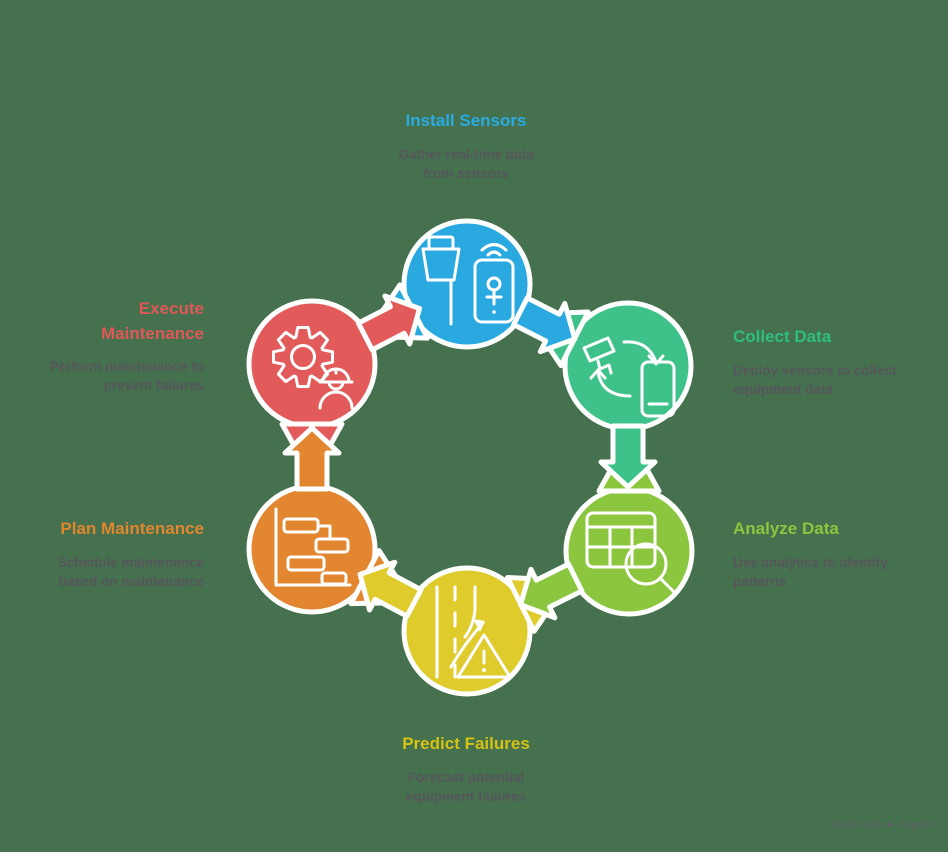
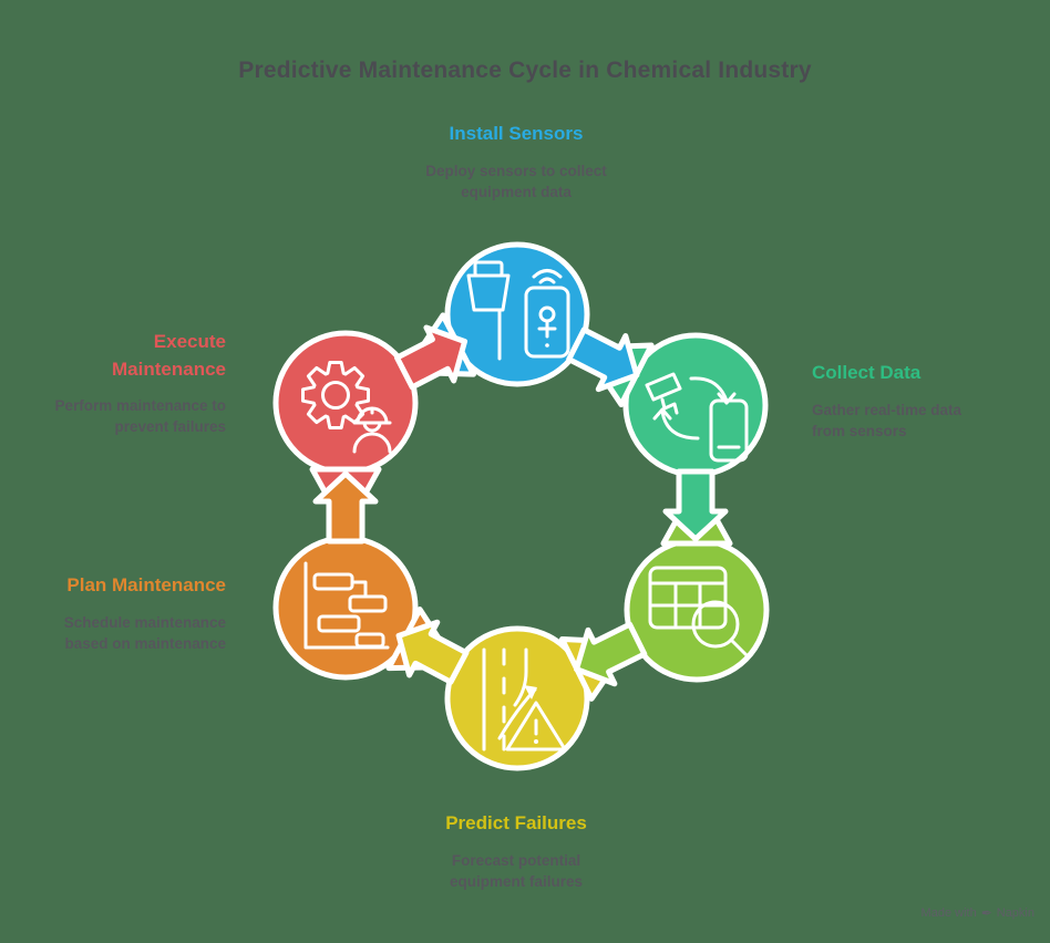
+ Predictive Maintenance Cycle in Chemical Industry
  Install Sensors
- Gather real-time data from sensors
+ Deploy sensors to collect equipment data
  Collect Data
- Deploy sensors to collect equipment data
+ Gather real-time data from sensors
- Analyze Data
- Use analytics to identify patterns
  Predict Failures
  Forecast potential equipment failures
  Plan Maintenance
  Schedule maintenance based on maintenance
  Execute Maintenance
  Perform maintenance to prevent failures
  Made with
  ✒
  Napkin
